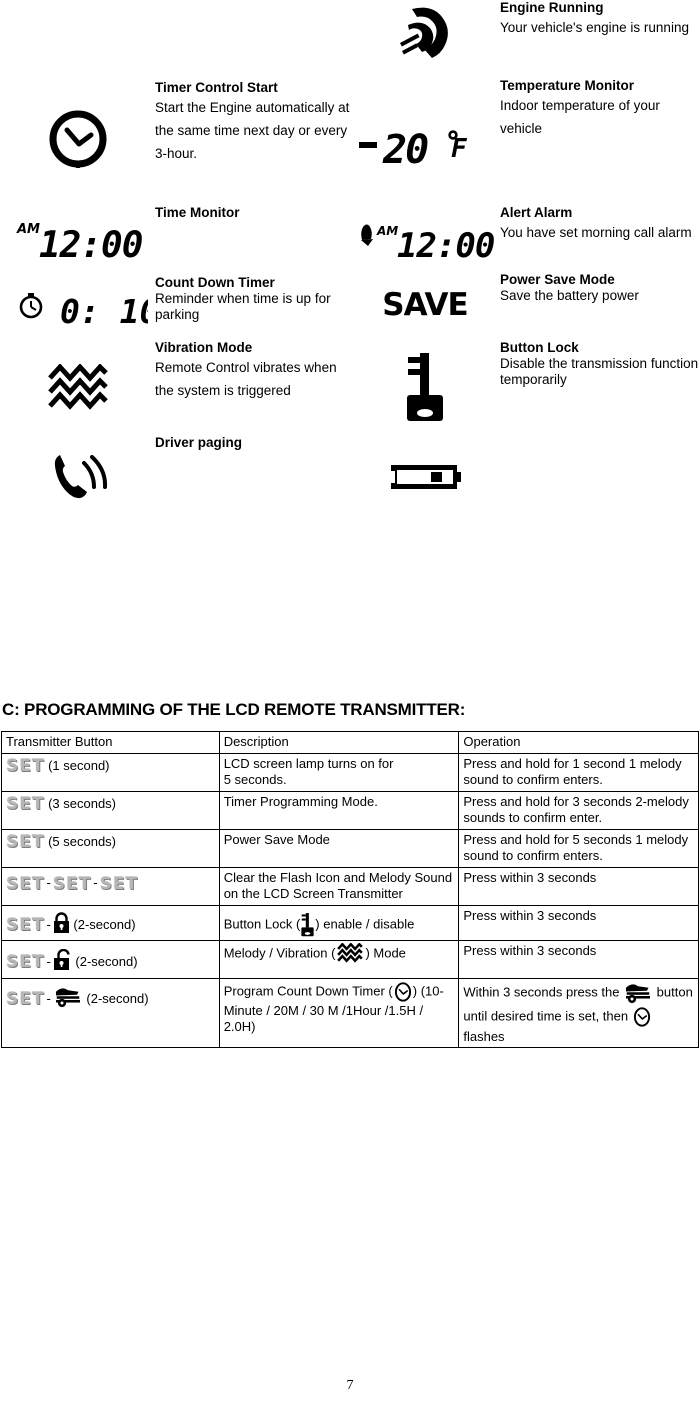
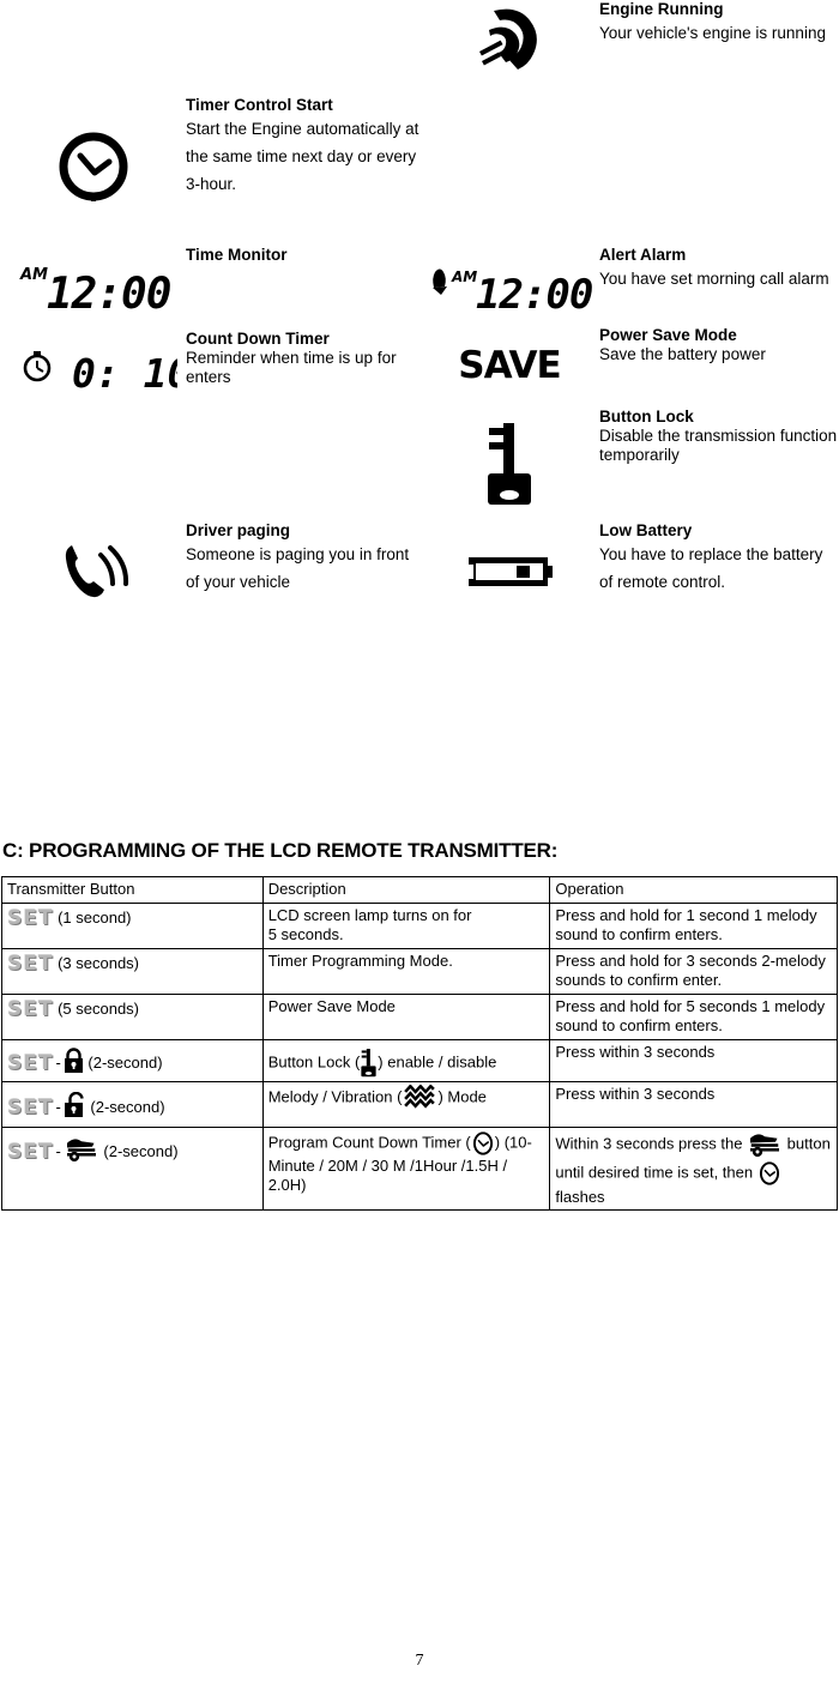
  Timer Control Start
  Start the Engine automatically at the same time next day or every 3-hour.
  AM
  12:00
  Time Monitor
  0: 1
  Count Down Timer
- Reminder when time is up for parking
+ Reminder when time is up for enters
- Vibration Mode
- Remote Control vibrates when the system is triggered
  Driver paging
+ Someone is paging you in front of your vehicle
  Engine Running
  Your vehicle's engine is running
- 20
- F
- Temperature Monitor
- Indoor temperature of your vehicle
  AM
  12:00
  Alert Alarm
  You have set morning call alarm
  SAVE
  Power Save Mode
  Save the battery power
  Button Lock
  Disable the transmission function temporarily
+ Low Battery
+ You have to replace the battery of remote control.
  C: PROGRAMMING OF THE LCD REMOTE TRANSMITTER:
  Transmitter Button	Description	Operation
  SET (1 second)	LCD screen lamp turns on for 5 seconds.	Press and hold for 1 second 1 melody sound to confirm enters.
  SET (3 seconds)	Timer Programming Mode.	Press and hold for 3 seconds 2-melody sounds to confirm enter.
  SET (5 seconds)	Power Save Mode	Press and hold for 5 seconds 1 melody sound to confirm enters.
- SET - SET - SET	Clear the Flash Icon and Melody Sound on the LCD Screen Transmitter	Press within 3 seconds
  SET - (2-second)	Button Lock ( ) enable / disable	Press within 3 seconds
  SET - (2-second)	Melody / Vibration ( ) Mode	Press within 3 seconds
  SET - (2-second)	Program Count Down Timer ( ) (10-Minute / 20M / 30 M /1Hour /1.5H / 2.0H)	Within 3 seconds press the button until desired time is set, then flashes
  7
